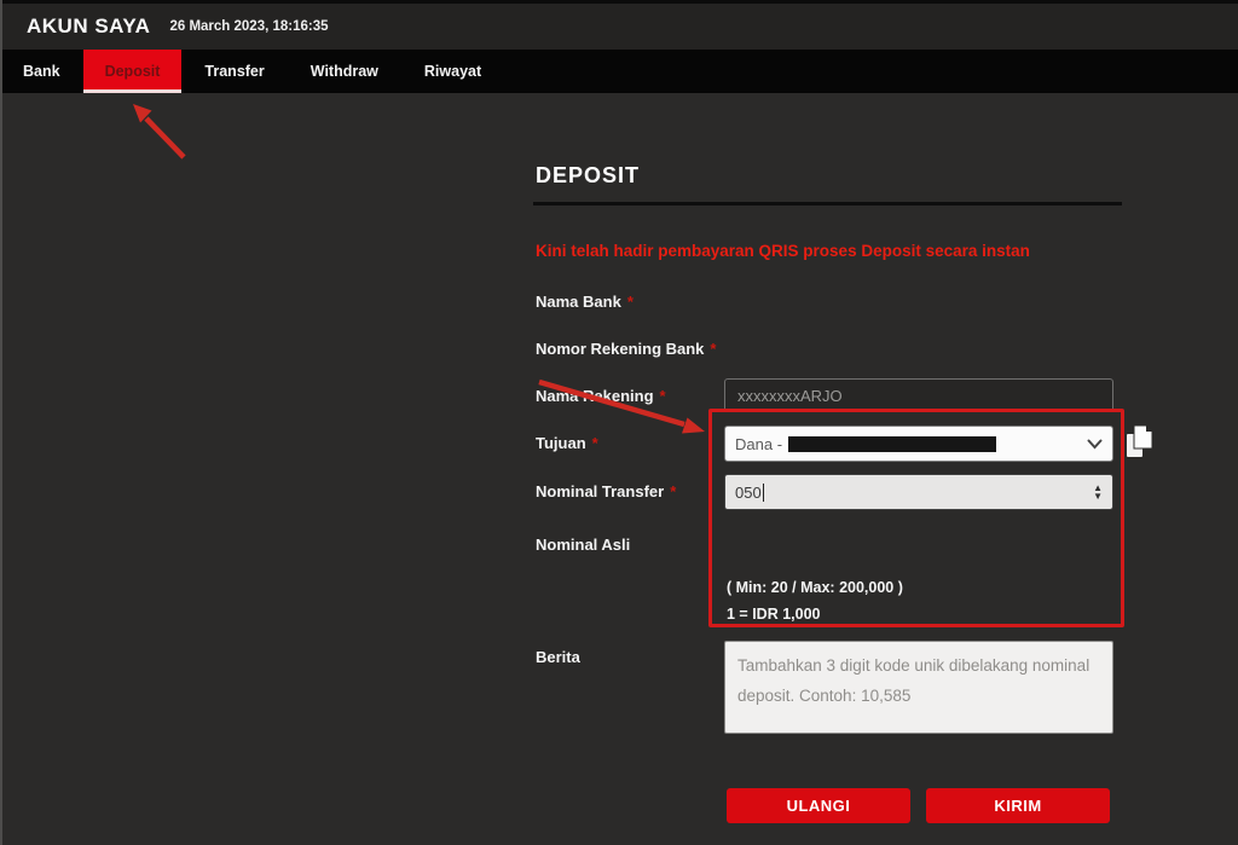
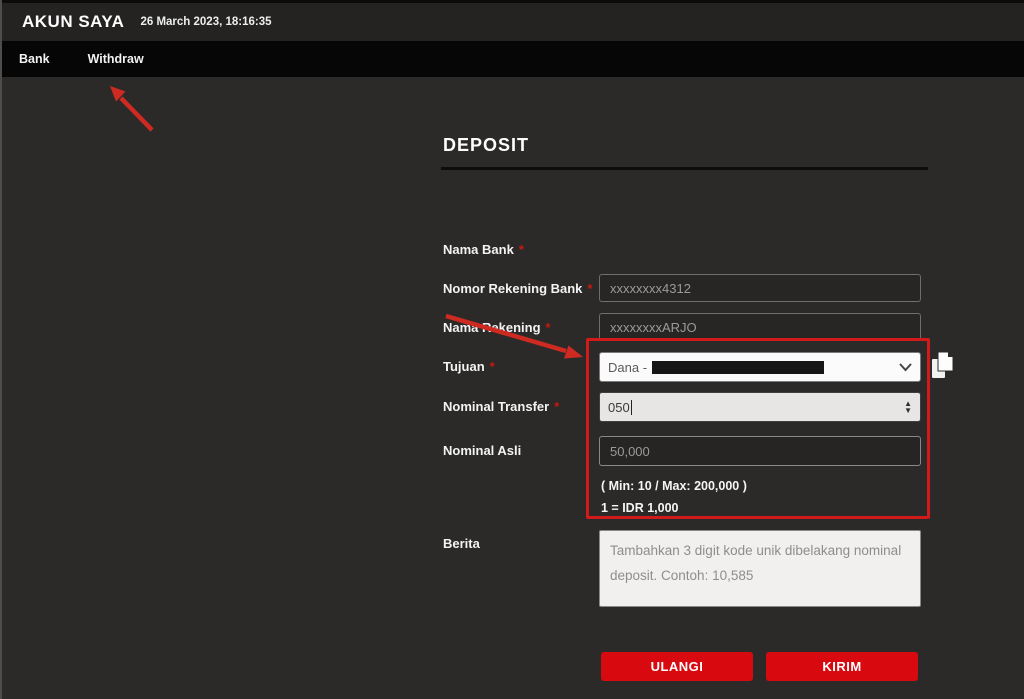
  AKUN SAYA
  26 March 2023, 18:16:35
  Bank
- Deposit
- Transfer
  Withdraw
- Riwayat
  DEPOSIT
- Kini telah hadir pembayaran QRIS proses Deposit secara instan
  Nama Bank *
  Nomor Rekening Bank *
+ xxxxxxxx4312
  Namaekening *
  xxxxxxxxARJO
  Tujuan *
  Dana -
  Nominal Transfer *
  050
  ▲
  ▼
  Nominal Asli
+ 50,000
- ( Min: 20 / Max: 200,000 )
+ ( Min: 10 / Max: 200,000 )
  1 = IDR 1,000
  Berita
  ULANGI
  KIRIM
